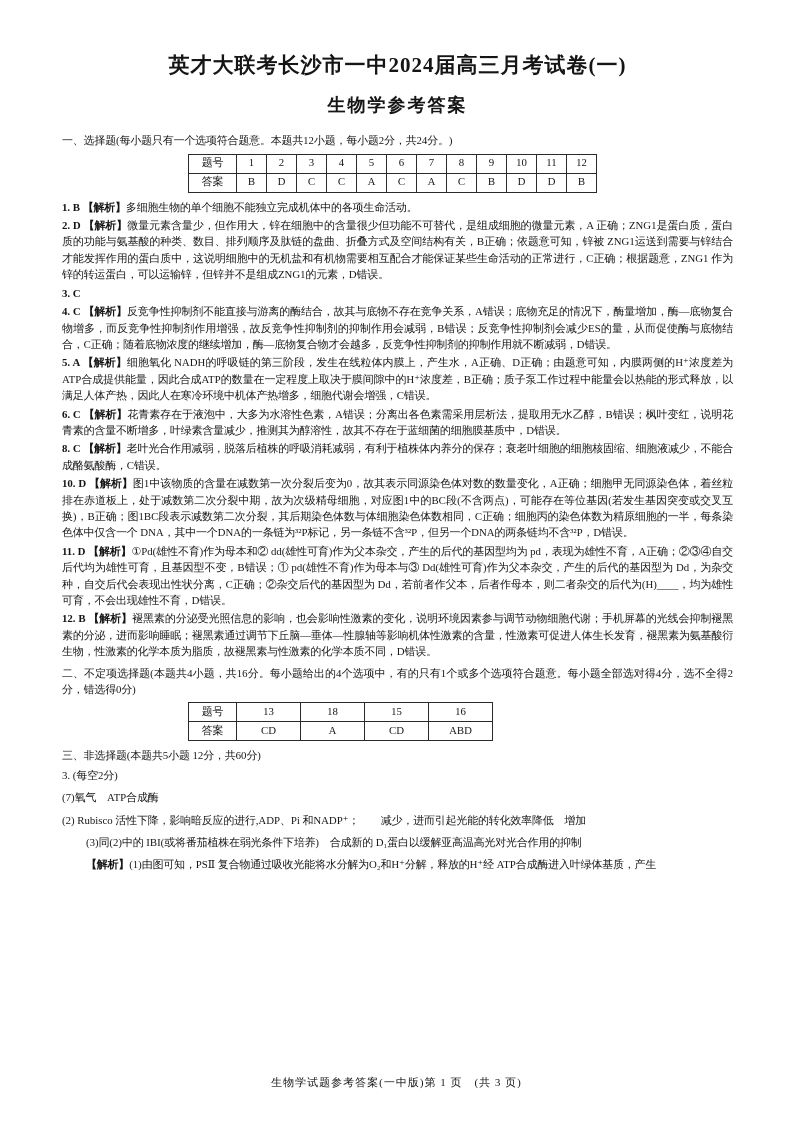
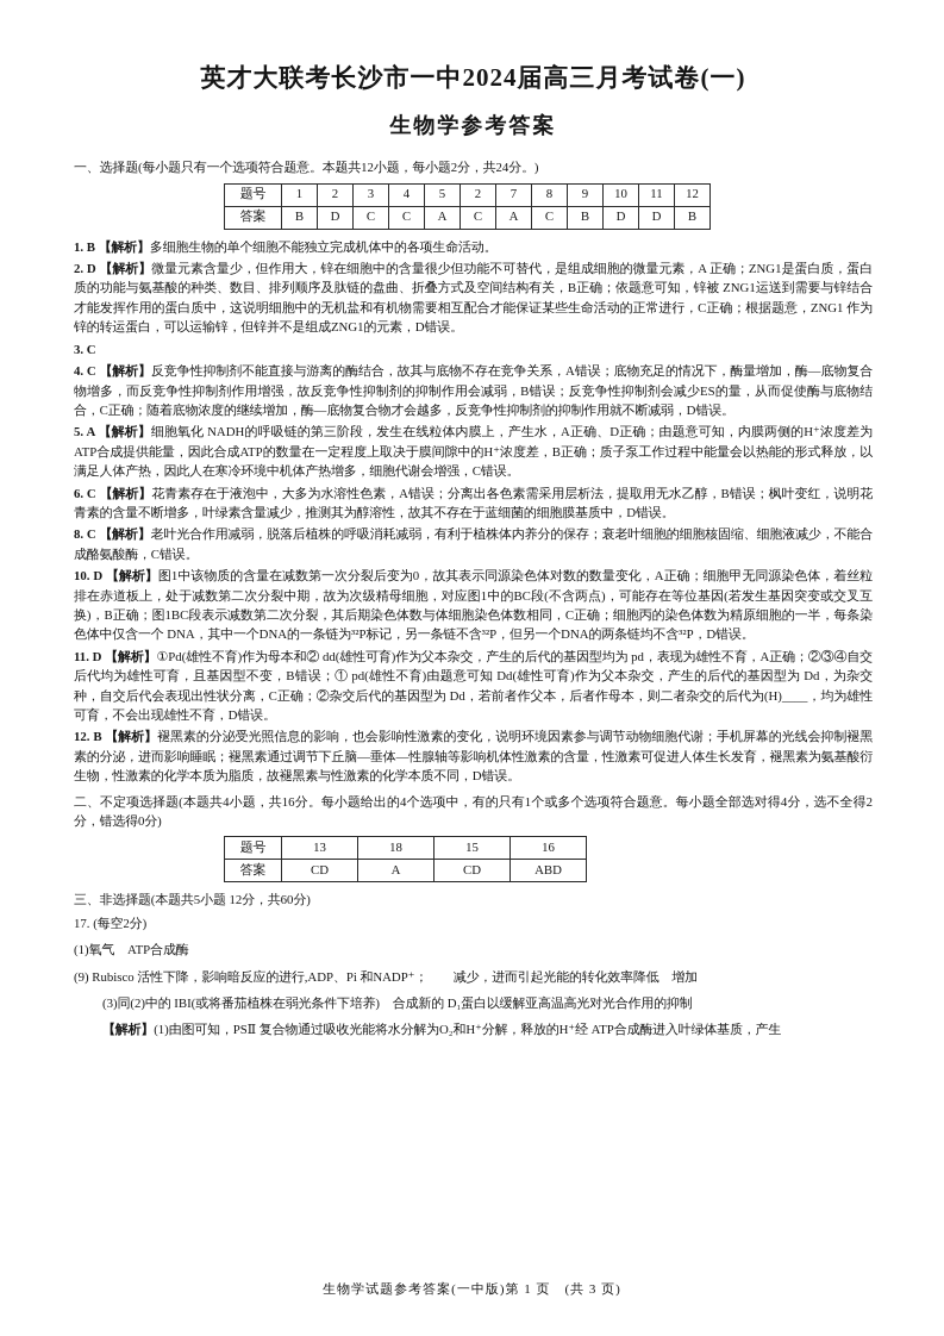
  英才大联考长沙市一中2024届高三月考试卷(一)
  生物学参考答案
  一、选择题(每小题只有一个选项符合题意。本题共12小题，每小题2分，共24分。)
- 题号	1	2	3	4	5	6	7	8	9	10	11	12
+ 题号	1	2	3	4	5	2	7	8	9	10	11	12
  答案	B	D	C	C	A	C	A	C	B	D	D	B
  1. B 【解析】多细胞生物的单个细胞不能独立完成机体中的各项生命活动。
  2. D 【解析】微量元素含量少，但作用大，锌在细胞中的含量很少但功能不可替代，是组成细胞的微量元素，A 正确；ZNG1是蛋白质，蛋白质的功能与氨基酸的种类、数目、排列顺序及肽链的盘曲、折叠方式及空间结构有关，B正确；依题意可知，锌被 ZNG1运送到需要与锌结合才能发挥作用的蛋白质中，这说明细胞中的无机盐和有机物需要相互配合才能保证某些生命活动的正常进行，C正确；根据题意，ZNG1 作为锌的转运蛋白，可以运输锌，但锌并不是组成ZNG1的元素，D错误。
  3. C
  4. C 【解析】反竞争性抑制剂不能直接与游离的酶结合，故其与底物不存在竞争关系，A错误；底物充足的情况下，酶量增加，酶—底物复合物增多，而反竞争性抑制剂作用增强，故反竞争性抑制剂的抑制作用会减弱，B错误；反竞争性抑制剂会减少ES的量，从而促使酶与底物结合，C正确；随着底物浓度的继续增加，酶—底物复合物才会越多，反竞争性抑制剂的抑制作用就不断减弱，D错误。
  5. A 【解析】细胞氧化 NADH的呼吸链的第三阶段，发生在线粒体内膜上，产生水，A正确、D正确；由题意可知，内膜两侧的H⁺浓度差为ATP合成提供能量，因此合成ATP的数量在一定程度上取决于膜间隙中的H⁺浓度差，B正确；质子泵工作过程中能量会以热能的形式释放，以满足人体产热，因此人在寒冷环境中机体产热增多，细胞代谢会增强，C错误。
  6. C 【解析】花青素存在于液泡中，大多为水溶性色素，A错误；分离出各色素需采用层析法，提取用无水乙醇，B错误；枫叶变红，说明花青素的含量不断增多，叶绿素含量减少，推测其为醇溶性，故其不存在于蓝细菌的细胞膜基质中，D错误。
  8. C 【解析】老叶光合作用减弱，脱落后植株的呼吸消耗减弱，有利于植株体内养分的保存；衰老叶细胞的细胞核固缩、细胞液减少，不能合成酪氨酸酶，C错误。
  10. D 【解析】图1中该物质的含量在减数第一次分裂后变为0，故其表示同源染色体对数的数量变化，A正确；细胞甲无同源染色体，着丝粒排在赤道板上，处于减数第二次分裂中期，故为次级精母细胞，对应图1中的BC段(不含两点)，可能存在等位基因(若发生基因突变或交叉互换)，B正确；图1BC段表示减数第二次分裂，其后期染色体数与体细胞染色体数相同，C正确；细胞丙的染色体数为精原细胞的一半，每条染色体中仅含一个 DNA，其中一个DNA的一条链为³²P标记，另一条链不含³²P，但另一个DNA的两条链均不含³²P，D错误。
- 11. D 【解析】①Pd(雄性不育)作为母本和② dd(雄性可育)作为父本杂交，产生的后代的基因型均为 pd，表现为雄性不育，A正确；②③④自交后代均为雄性可育，且基因型不变，B错误；① pd(雄性不育)作为母本与③ Dd(雄性可育)作为父本杂交，产生的后代的基因型为 Dd，为杂交种，自交后代会表现出性状分离，C正确；②杂交后代的基因型为 Dd，若前者作父本，后者作母本，则二者杂交的后代为(H)____，均为雄性可育，不会出现雄性不育，D错误。
+ 11. D 【解析】①Pd(雄性不育)作为母本和② dd(雄性可育)作为父本杂交，产生的后代的基因型均为 pd，表现为雄性不育，A正确；②③④自交后代均为雄性可育，且基因型不变，B错误；① pd(雄性不育)由题意可知 Dd(雄性可育)作为父本杂交，产生的后代的基因型为 Dd，为杂交种，自交后代会表现出性状分离，C正确；②杂交后代的基因型为 Dd，若前者作父本，后者作母本，则二者杂交的后代为(H)____，均为雄性可育，不会出现雄性不育，D错误。
  12. B 【解析】褪黑素的分泌受光照信息的影响，也会影响性激素的变化，说明环境因素参与调节动物细胞代谢；手机屏幕的光线会抑制褪黑素的分泌，进而影响睡眠；褪黑素通过调节下丘脑—垂体—性腺轴等影响机体性激素的含量，性激素可促进人体生长发育，褪黑素为氨基酸衍生物，性激素的化学本质为脂质，故褪黑素与性激素的化学本质不同，D错误。
  二、不定项选择题(本题共4小题，共16分。每小题给出的4个选项中，有的只有1个或多个选项符合题意。每小题全部选对得4分，选不全得2分，错选得0分)
  题号	13	18	15	16
  答案	CD	A	CD	ABD
  三、非选择题(本题共5小题 12分，共60分)
- 3. (每空2分)
+ 17. (每空2分)
- (7)氧气 ATP合成酶
+ (1)氧气 ATP合成酶
- (2) Rubisco 活性下降，影响暗反应的进行,ADP、Pi 和NADP⁺； 减少，进而引起光能的转化效率降低 增加
+ (9) Rubisco 活性下降，影响暗反应的进行,ADP、Pi 和NADP⁺； 减少，进而引起光能的转化效率降低 增加
  (3)同(2)中的 IBI(或将番茄植株在弱光条件下培养) 合成新的 D₁蛋白以缓解亚高温高光对光合作用的抑制
  【解析】(1)由图可知，PSⅡ 复合物通过吸收光能将水分解为O₂和H⁺分解，释放的H⁺经 ATP合成酶进入叶绿体基质，产生
  生物学试题参考答案(一中版)第 1 页 (共 3 页)
